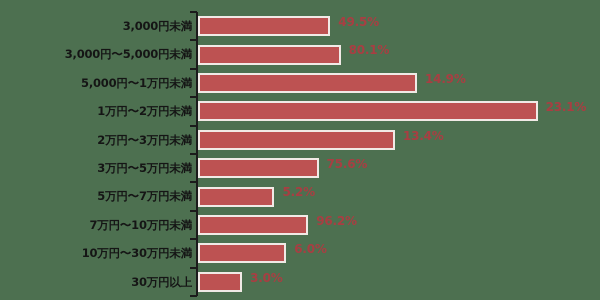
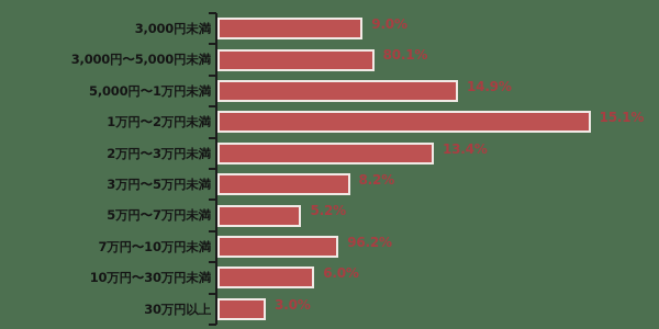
  3,000円未満
- 49.5%
+ 9.0%
  3,000円〜5,000円未満
  80.1%
  5,000円〜1万円未満
  14.9%
  1万円〜2万円未満
- 23.1%
+ 15.1%
  2万円〜3万円未満
  13.4%
  3万円〜5万円未満
- 75.6%
+ 8.2%
  5万円〜7万円未満
  5.2%
  7万円〜10万円未満
  96.2%
  10万円〜30万円未満
  6.0%
  30万円以上
  3.0%
